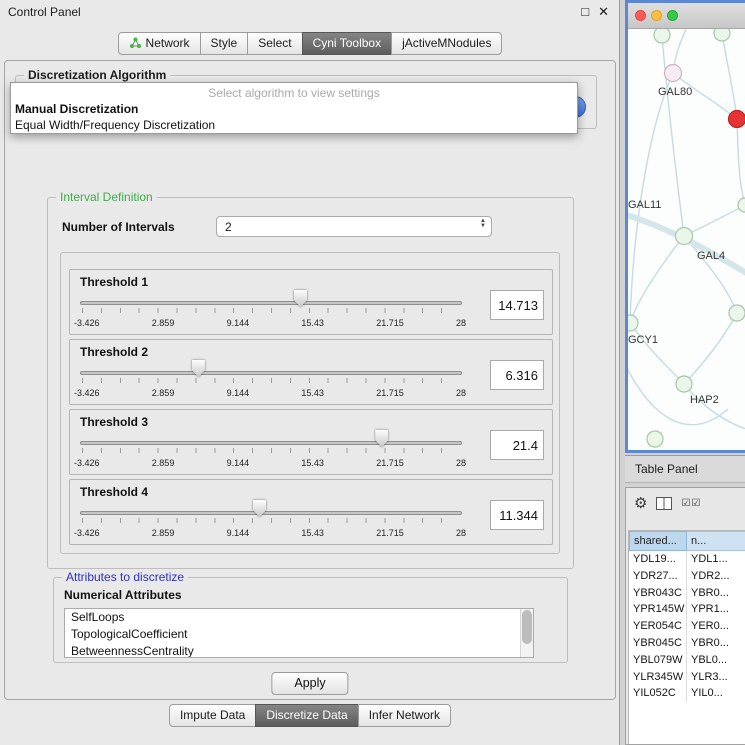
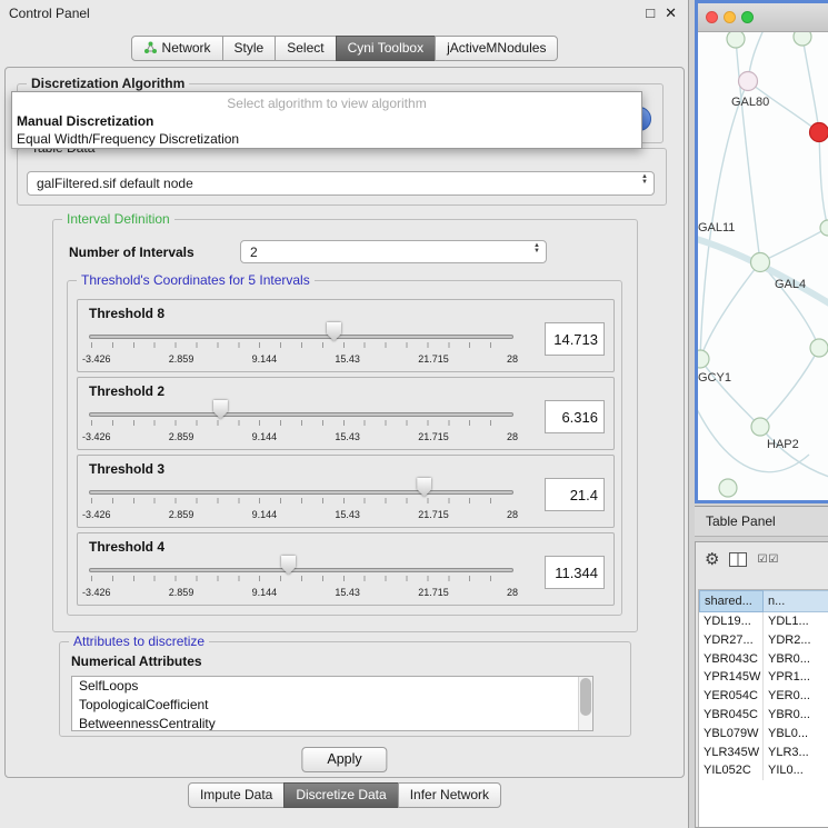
  Control Panel
  □
  ✕
  Network
  Style
  Select
  Cyni Toolbox
  jActiveMNodules
  Discretization Algorithm
+ galFiltered.sif default node
  Interval Definition
  Number of Intervals
  2
+ Threshold's Coordinates for 5 Intervals
- Threshold 1
+ Threshold 8
  -3.426
  2.859
  9.144
  15.43
  21.715
  28
  14.713
  Threshold 2
  -3.426
  2.859
  9.144
  15.43
  21.715
  28
  6.316
  Threshold 3
  -3.426
  2.859
  9.144
  15.43
  21.715
  28
  21.4
  Threshold 4
  -3.426
  2.859
  9.144
  15.43
  21.715
  28
  11.344
  Attributes to discretize
  Numerical Attributes
  SelfLoops
  TopologicalCoefficient
  BetweennessCentrality
  Apply
- Select algorithm to view settings
+ Select algorithm to view algorithm
  Manual Discretization
  Equal Width/Frequency Discretization
  Impute Data
  Discretize Data
  Infer Network
  GAL80
  GAL11
  GAL4
  GCY1
  HAP2
  Table Panel
  ⚙
  ☑☑
  shared...
  n...
  YDL19...
  YDL1...
  YDR27...
  YDR2...
  YBR043C
  YBR0...
  YPR145W
  YPR1...
  YER054C
  YER0...
  YBR045C
  YBR0...
  YBL079W
  YBL0...
  YLR345W
  YLR3...
  YIL052C
  YIL0...
